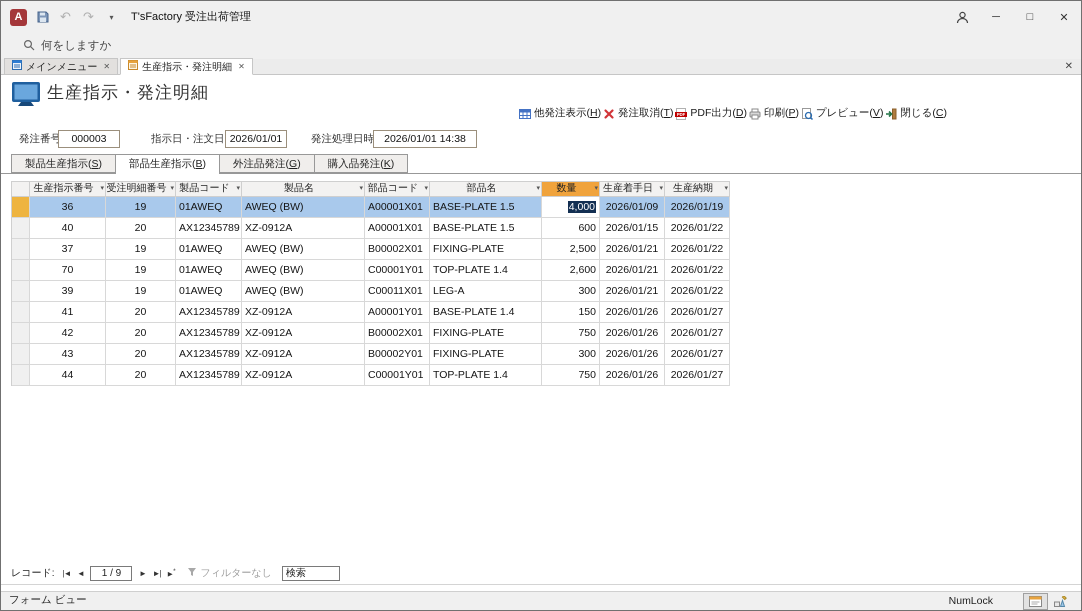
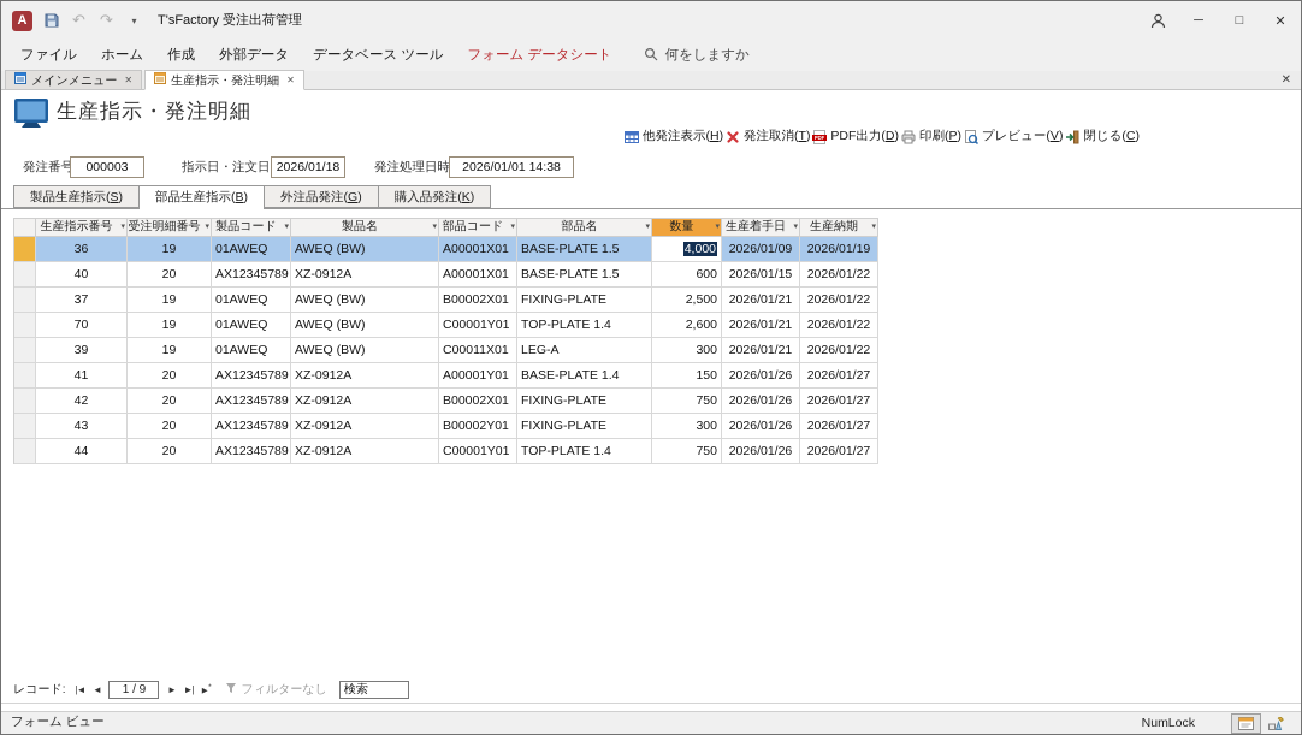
  A
  ↶
  ↷
  ▾
  T'sFactory 受注出荷管理
  ─
  □
  ✕
+ ファイル
+ ホーム
+ 作成
+ 外部データ
+ データベース ツール
+ フォーム データシート
  何をしますか
  メインメニュー
  ✕
  生産指示・発注明細
  ✕
  ✕
  生産指示・発注明細
  他発注表示(H)
  発注取消(T)
  PDF出力(D)
  印刷(P)
  プレビュー(V)
  閉じる(C)
  発注番号
  000003
  指示日・注文日
- 2026/01/01
+ 2026/01/18
  発注処理日時
  2026/01/01 14:38
  製品生産指示(S)
  部品生産指示(B)
  外注品発注(G)
  購入品発注(K)
  生産指示番号
  受注明細番号
  製品コード
  製品名
  部品コード
  部品名
  数量
  生産着手日
  生産納期
  36
  19
  01AWEQ
  AWEQ (BW)
  A00001X01
  BASE-PLATE 1.5
  4,000
  2026/01/09
  2026/01/19
  40
  20
  AX12345789
  XZ-0912A
  A00001X01
  BASE-PLATE 1.5
  600
  2026/01/15
  2026/01/22
  37
  19
  01AWEQ
  AWEQ (BW)
  B00002X01
  FIXING-PLATE
  2,500
  2026/01/21
  2026/01/22
  70
  19
  01AWEQ
  AWEQ (BW)
  C00001Y01
  TOP-PLATE 1.4
  2,600
  2026/01/21
  2026/01/22
  39
  19
  01AWEQ
  AWEQ (BW)
  C00011X01
  LEG-A
  300
  2026/01/21
  2026/01/22
  41
  20
  AX12345789
  XZ-0912A
  A00001Y01
  BASE-PLATE 1.4
  150
  2026/01/26
  2026/01/27
  42
  20
  AX12345789
  XZ-0912A
  B00002X01
  FIXING-PLATE
  750
  2026/01/26
  2026/01/27
  43
  20
  AX12345789
  XZ-0912A
  B00002Y01
  FIXING-PLATE
  300
  2026/01/26
  2026/01/27
  44
  20
  AX12345789
  XZ-0912A
  C00001Y01
  TOP-PLATE 1.4
  750
  2026/01/26
  2026/01/27
  レコード:
  |◄
  ◄
  1 / 9
  ►
  ►|
  フィルターなし
  検索
  フォーム ビュー
  NumLock
